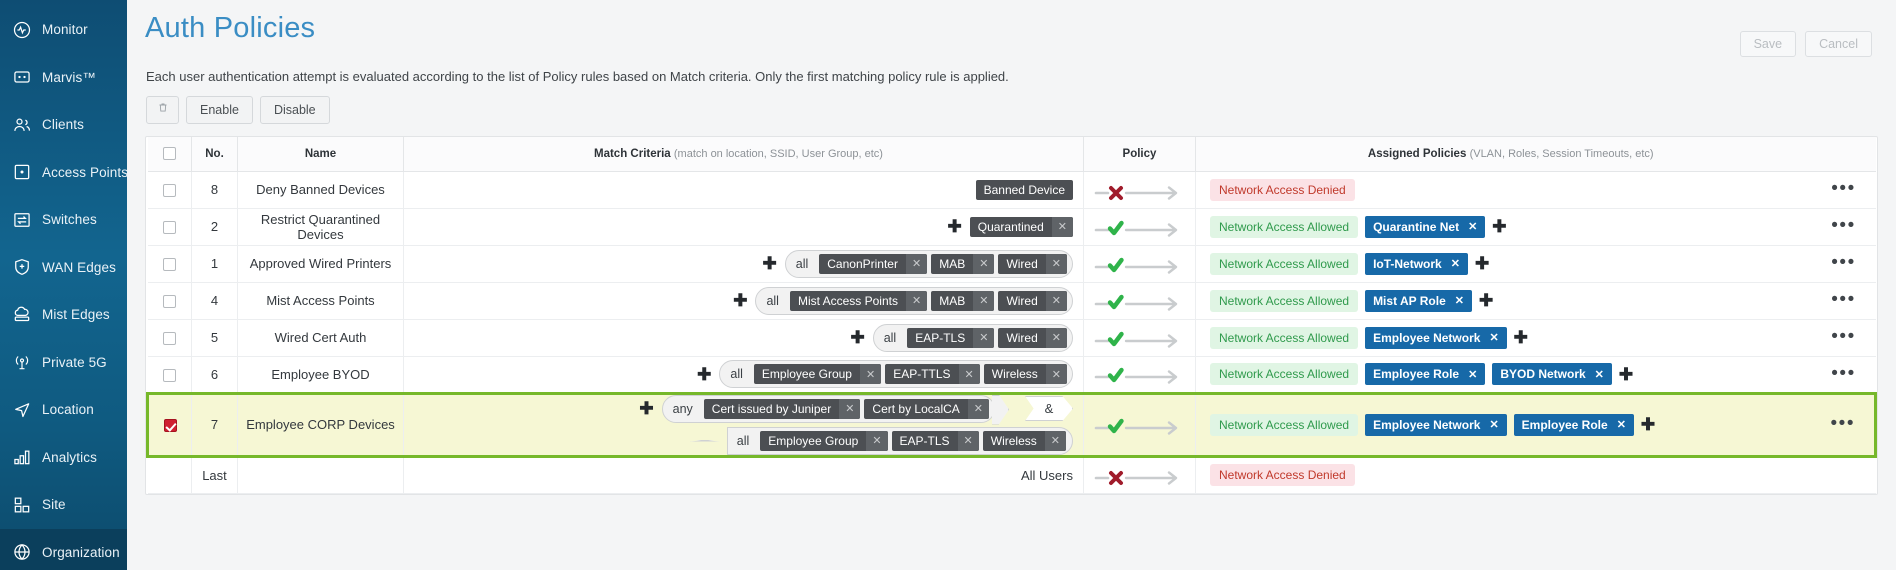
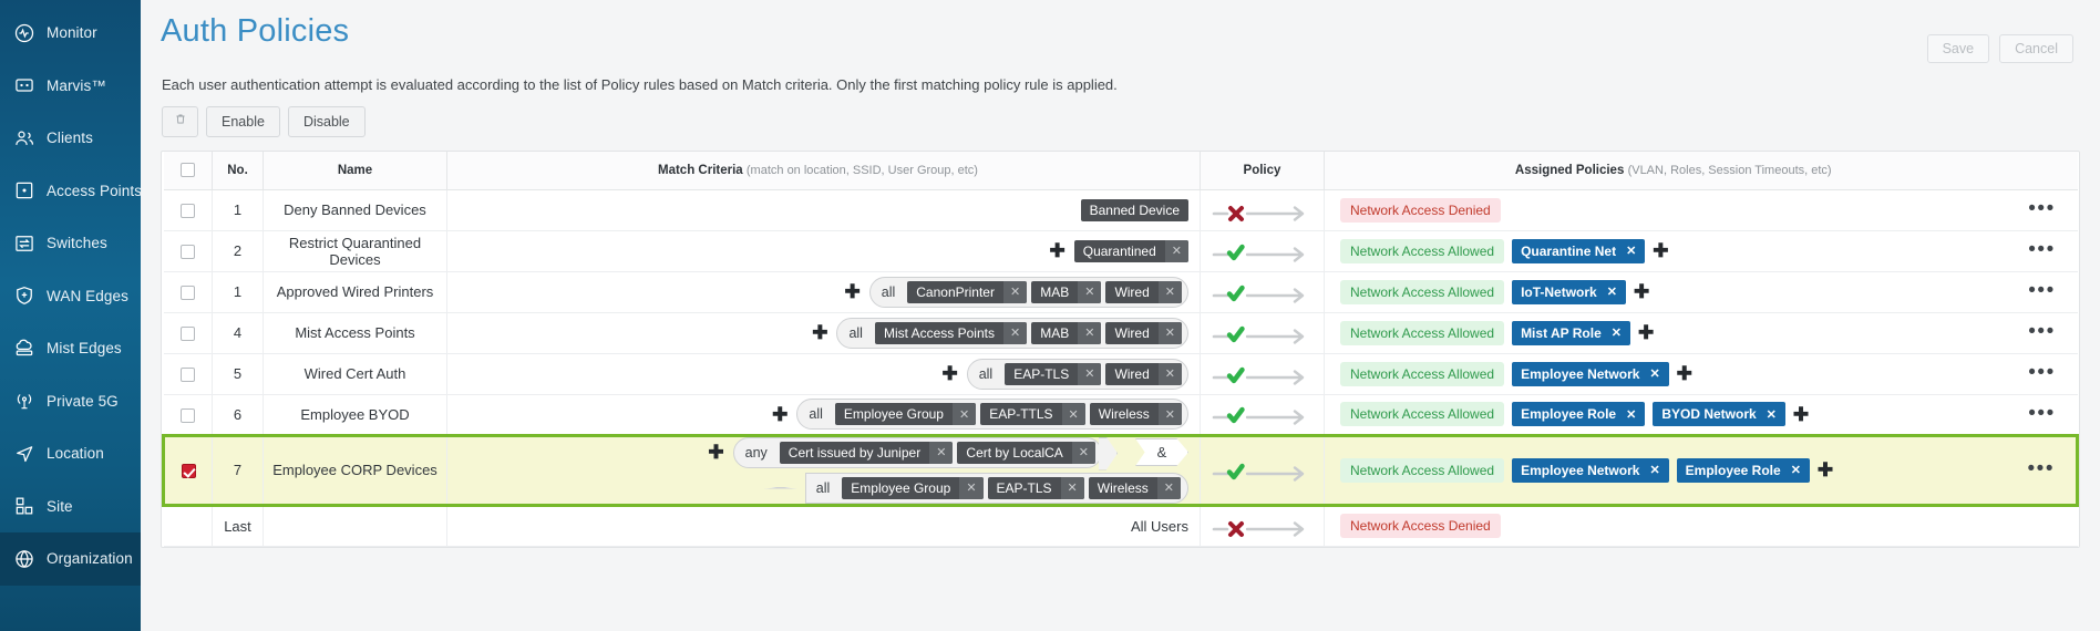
  Monitor
  Marvis™
  Clients
  Access Points
  Switches
  WAN Edges
  Mist Edges
  Private 5G
  Location
- Analytics
  Site
  Organization
  Auth Policies
  Save
  Cancel
  Each user authentication attempt is evaluated according to the list of Policy rules based on Match criteria. Only the first matching policy rule is applied.
  Enable
  Disable
  	No.	Name	Match Criteria (match on location, SSID, User Group, etc)	Policy	Assigned Policies (VLAN, Roles, Session Timeouts, etc)
- 	8	Deny Banned Devices	Banned Device		Network Access Denied	•••
+ 	1	Deny Banned Devices	Banned Device		Network Access Denied	•••
  	2	Restrict Quarantined Devices	✚ Quarantined ✕		Network Access Allowed Quarantine Net ✕ ✚	•••
  	1	Approved Wired Printers	✚ all CanonPrinter ✕ MAB ✕ Wired ✕		Network Access Allowed IoT-Network ✕ ✚	•••
  	4	Mist Access Points	✚ all Mist Access Points ✕ MAB ✕ Wired ✕		Network Access Allowed Mist AP Role ✕ ✚	•••
  	5	Wired Cert Auth	✚ all EAP-TLS ✕ Wired ✕		Network Access Allowed Employee Network ✕ ✚	•••
  	6	Employee BYOD	✚ all Employee Group ✕ EAP-TTLS ✕ Wireless ✕		Network Access Allowed Employee Role ✕ BYOD Network ✕ ✚	•••
  	7	Employee CORP Devices	✚ any Cert issued by Juniper ✕ Cert by LocalCA ✕ &all Employee Group ✕ EAP-TLS ✕ Wireless ✕		Network Access Allowed Employee Network ✕ Employee Role ✕ ✚	•••
  	Last		All Users		Network Access Denied
